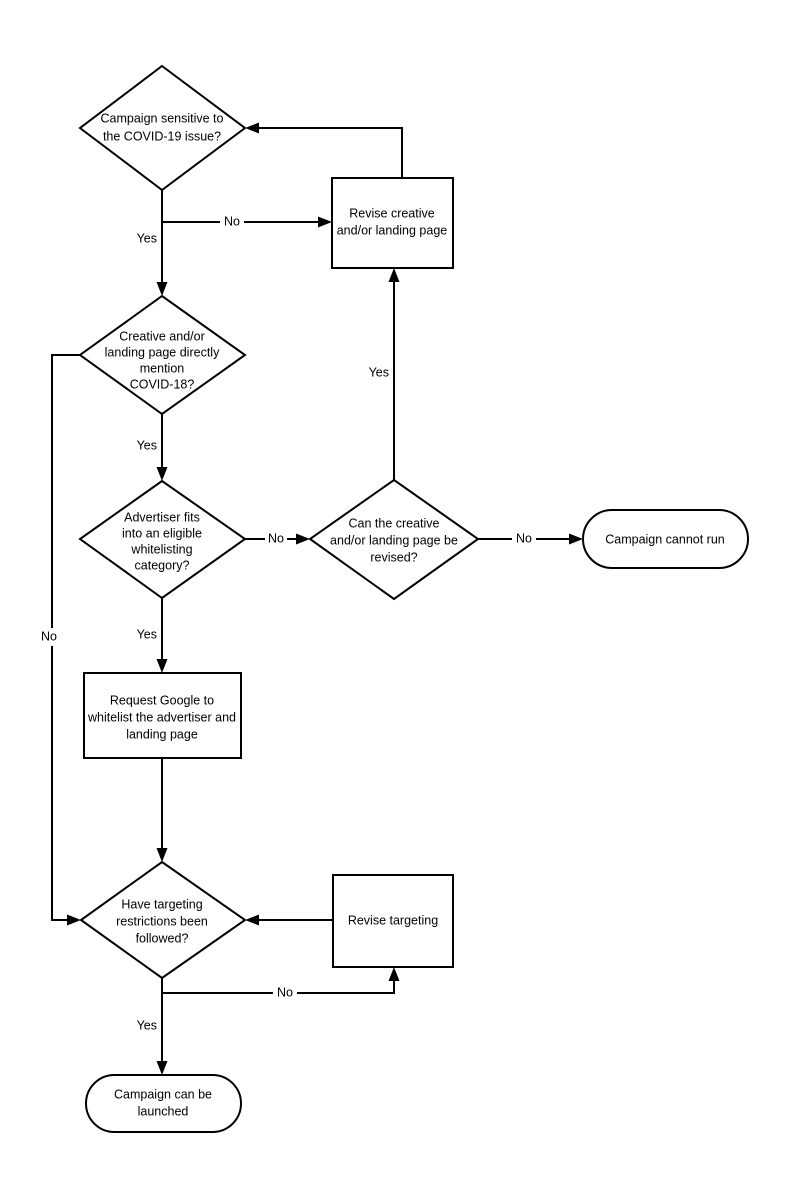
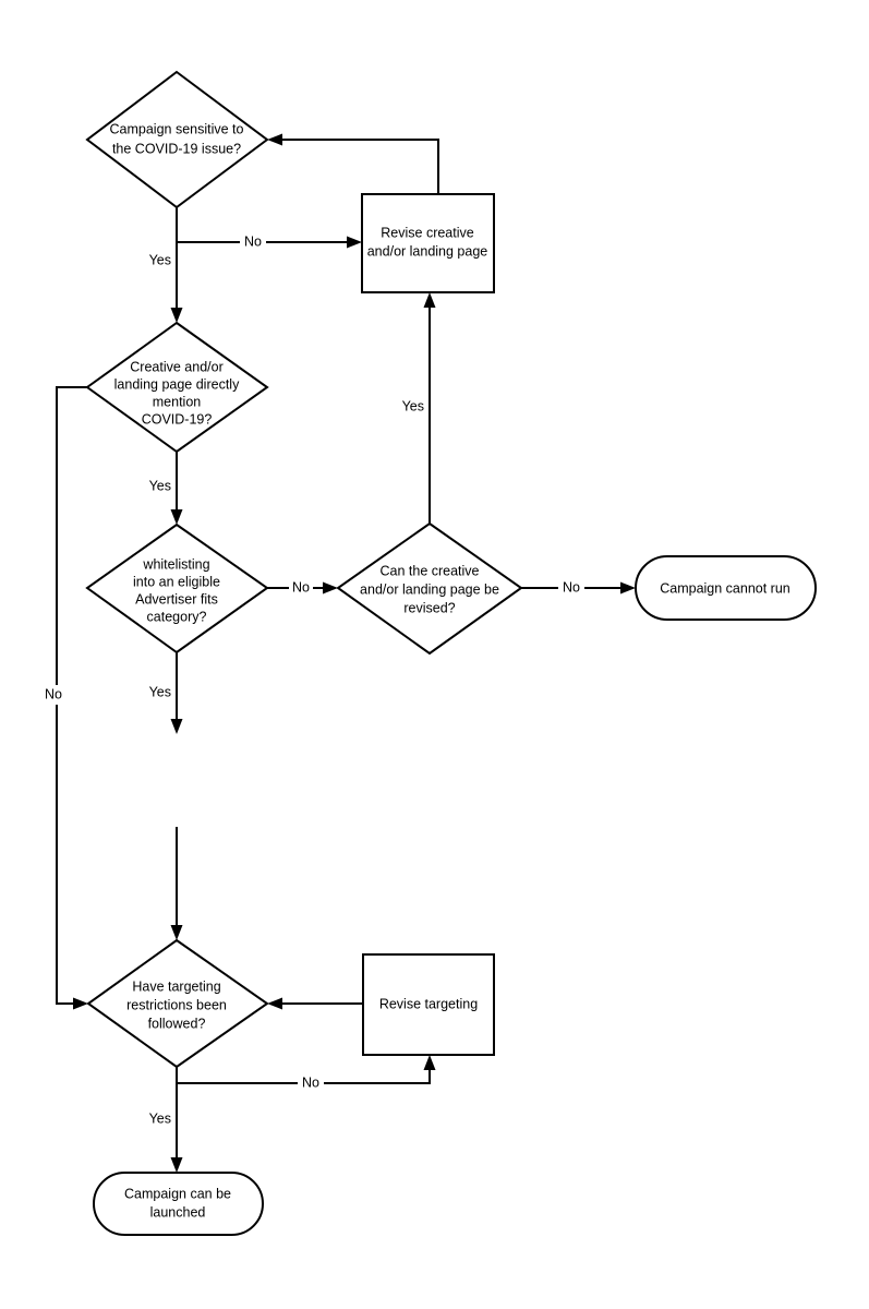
  Campaign sensitive to
  the COVID-19 issue?
  Creative and/or
  landing page directly
  mention
- COVID-18?
+ COVID-19?
- Advertiser fits
+ whitelisting
  into an eligible
- whitelisting
+ Advertiser fits
  category?
  Can the creative
  and/or landing page be
  revised?
  Have targeting
  restrictions been
  followed?
  Revise creative
  and/or landing page
- Request Google to
- whitelist the advertiser and
- landing page
  Revise targeting
  Campaign cannot run
  Campaign can be
  launched
  No
  Yes
  Yes
  No
  Yes
  No
  Yes
  No
  Yes
  No
